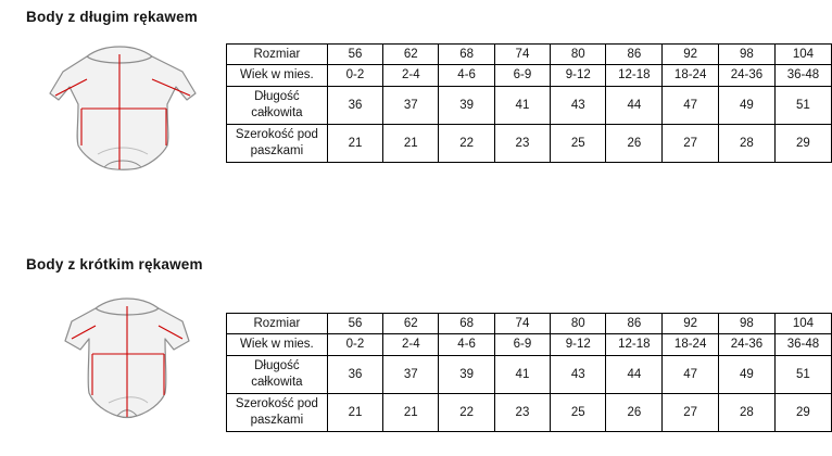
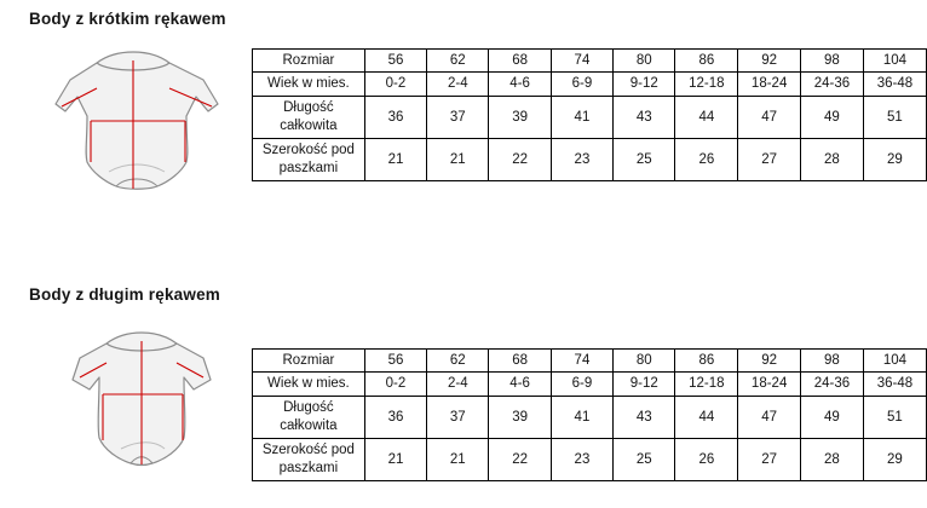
- Body z długim rękawem
+ Body z krótkim rękawem
  Rozmiar	56	62	68	74	80	86	92	98	104
  Wiek w mies.	0-2	2-4	4-6	6-9	9-12	12-18	18-24	24-36	36-48
  Długość całkowita	36	37	39	41	43	44	47	49	51
  Szerokość pod paszkami	21	21	22	23	25	26	27	28	29
- Body z krótkim rękawem
+ Body z długim rękawem
  Rozmiar	56	62	68	74	80	86	92	98	104
  Wiek w mies.	0-2	2-4	4-6	6-9	9-12	12-18	18-24	24-36	36-48
  Długość całkowita	36	37	39	41	43	44	47	49	51
  Szerokość pod paszkami	21	21	22	23	25	26	27	28	29
